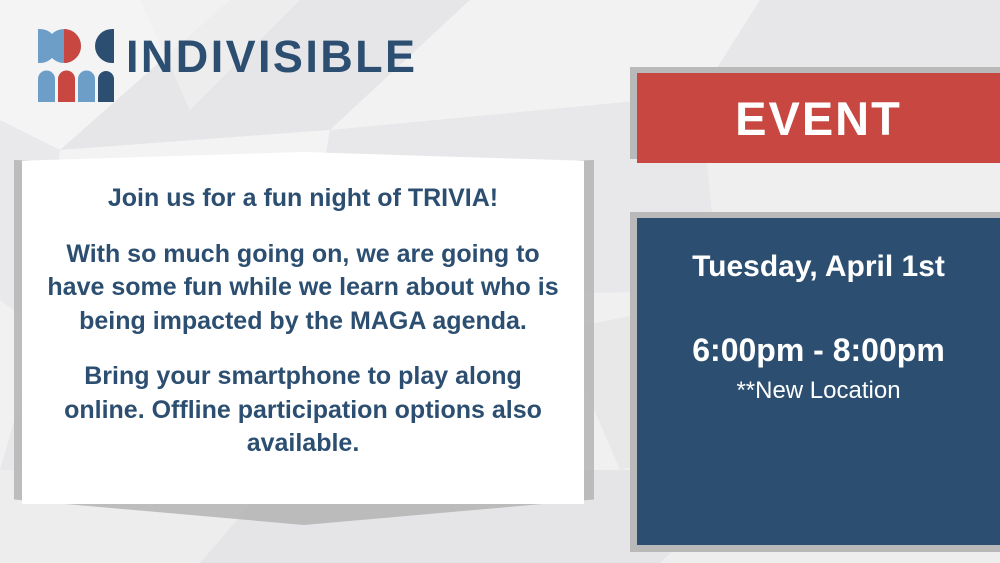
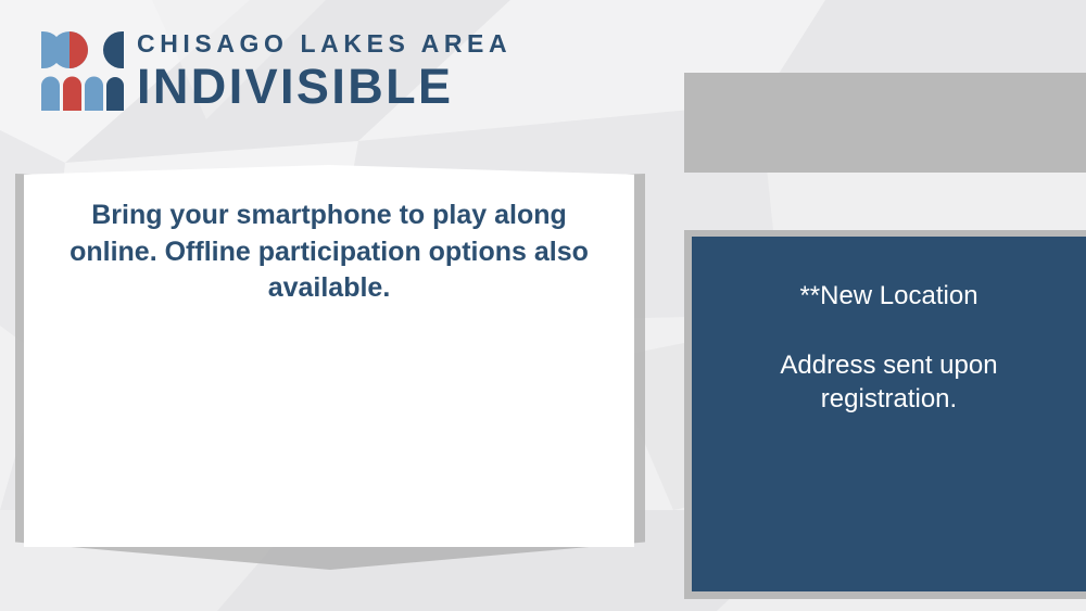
+ CHISAGO LAKES AREA
  INDIVISIBLE
- Join us for a fun night of TRIVIA!
- With so much going on, we are going to have some fun while we learn about who is being impacted by the MAGA agenda.
  Bring your smartphone to play along online. Offline participation options also available.
- EVENT
- Tuesday, April 1st
- 6:00pm - 8:00pm
  **New Location
+ Address sent upon registration.
